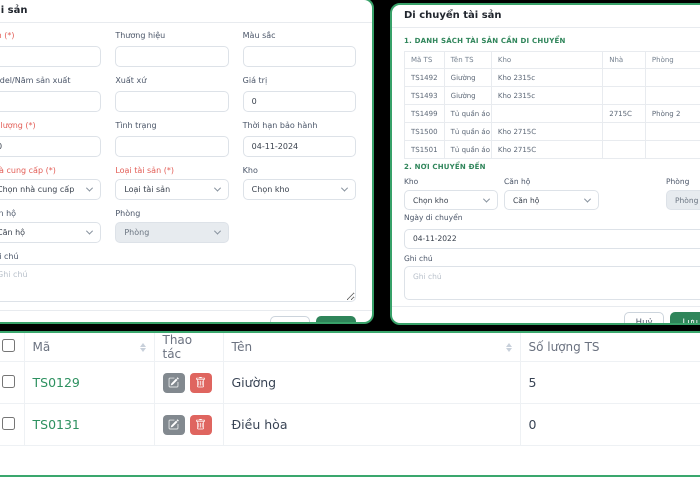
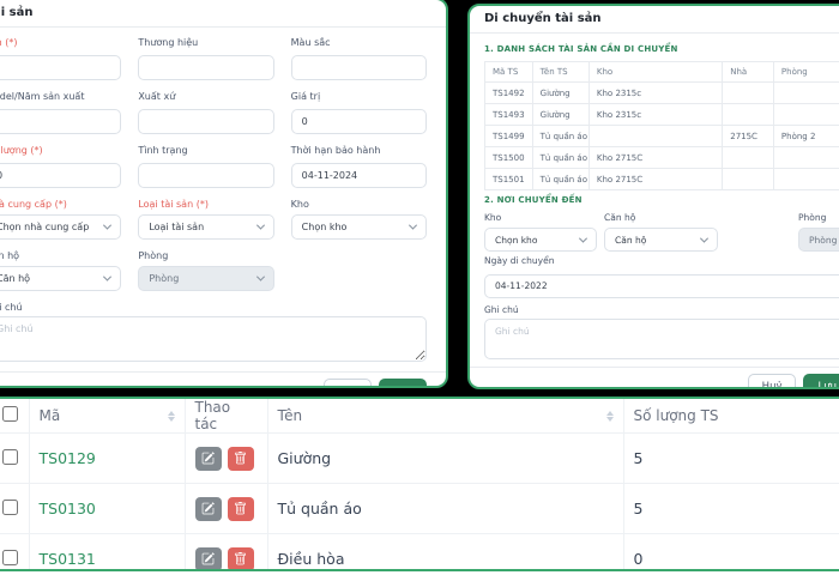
  Thương hiệu
  Màu sắc
  del/Năm sản xuất
  Xuất xứ
  Giá trị
  0
  lượng (*)
  Tình trạng
  Thời hạn bảo hành
  04-11-2024
  à cung cấp (*)
  họn nhà cung cấp
  Loại tài sản (*)
  Loại tài sản
  Kho
  Chọn kho
  ăn hộ
  Phòng
  Phòng
  Ghi chú
  Di chuyển tài sản
  1. DANH SÁCH TÀI SẢN CẦN DI CHUYỂN
  Mã TS	Tên TS	Kho	Nhà	Phòng
  TS1492	Giường	Kho 2315c
  TS1493	Giường	Kho 2315c
  TS1499	Tủ quần áo		2715C	Phòng 2
  TS1500	Tủ quần áo	Kho 2715C
  TS1501	Tủ quần áo	Kho 2715C
  2. NƠI CHUYỂN ĐẾN
  Kho
  Chọn kho
  Căn hộ
  Căn hộ
  Phòng
  Phòng
  Ngày di chuyển
  04-11-2022
  Ghi chú
  Ghi chú
  Huỷ
  Lưu
  	Mã	Thao tác	Tên	Số lượng TS
  	TS0129		Giường	5
+ 	TS0130		Tủ quần áo	5
  	TS0131		Điều hòa	0
